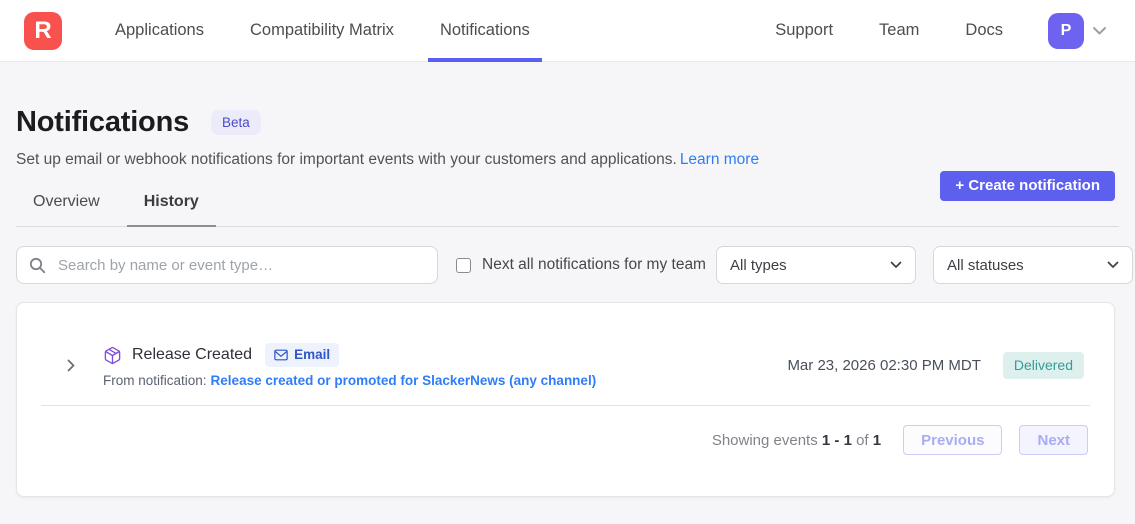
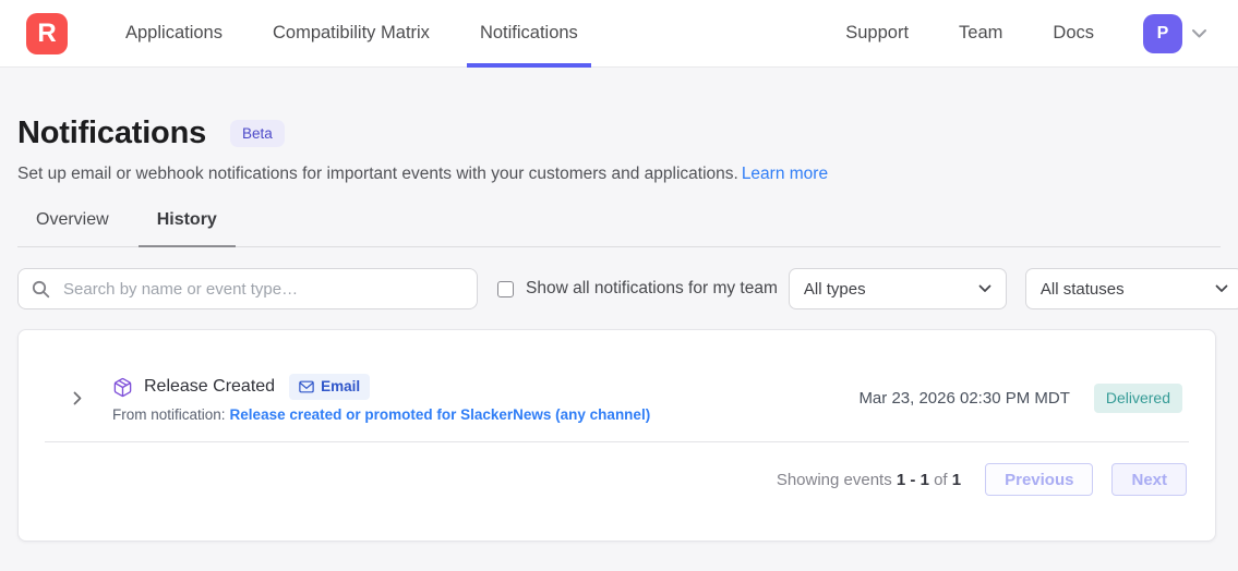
  R
  Applications
  Compatibility Matrix
  Notifications
  Support
  Team
  Docs
  P
  Notifications
  Beta
- + Create notification
  Set up email or webhook notifications for important events with your customers and applications. Learn more
  Overview
  History
  Search by name or event type…
- Next all notifications for my team
+ Show all notifications for my team
  All types
  All statuses
  Release Created
  Email
  From notification: Release created or promoted for SlackerNews (any channel)
  Mar 23, 2026 02:30 PM MDT
  Delivered
  Showing events 1 - 1 of 1
  Previous
  Next
